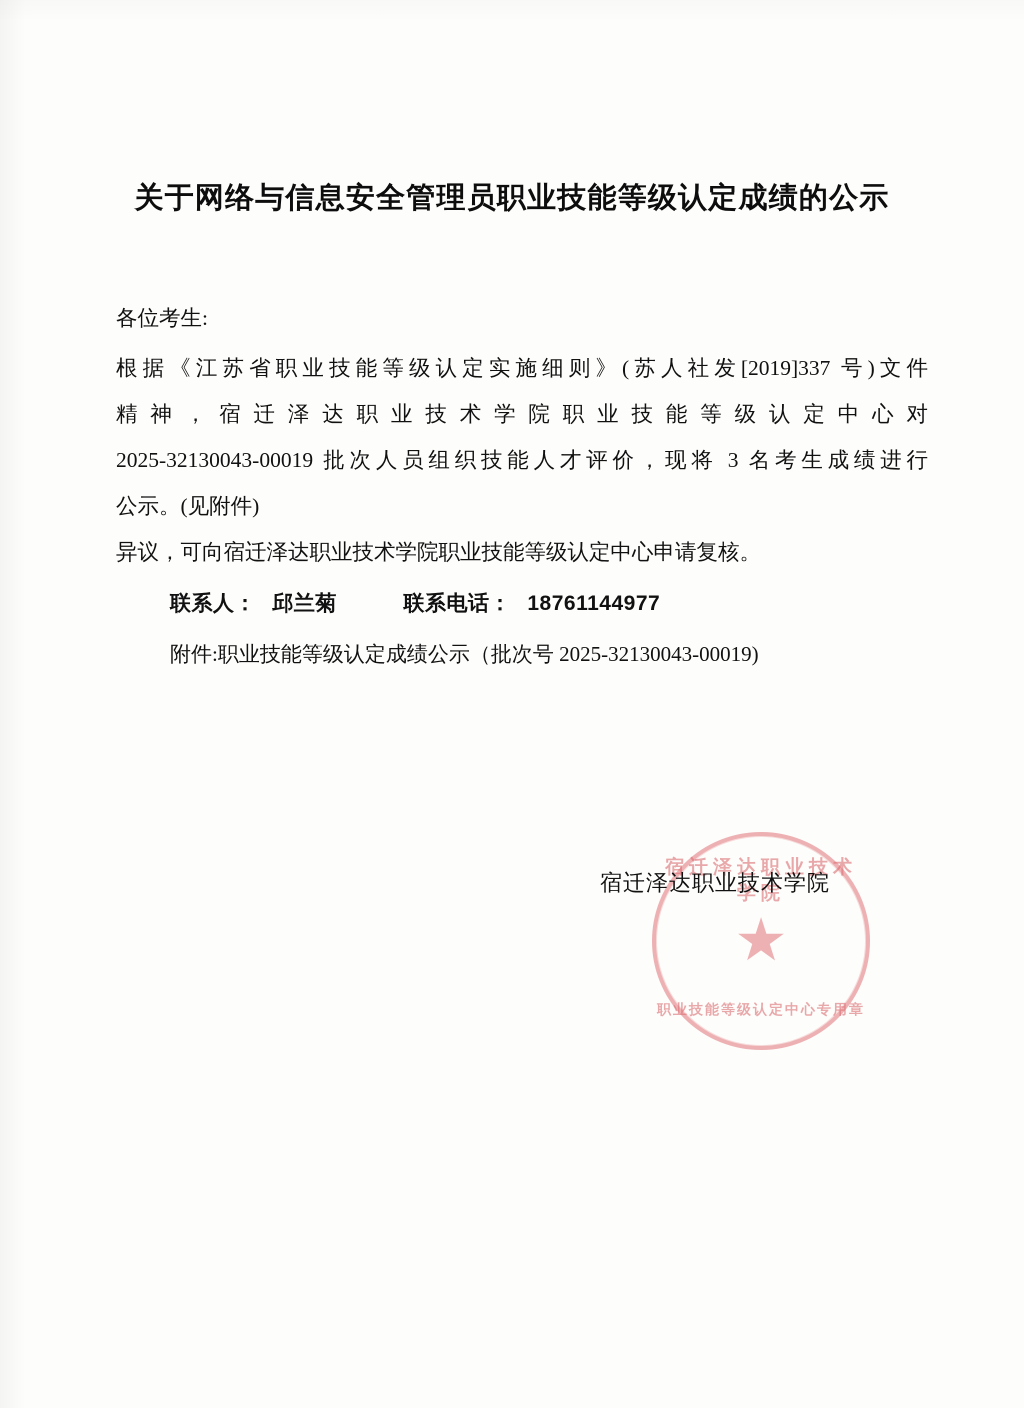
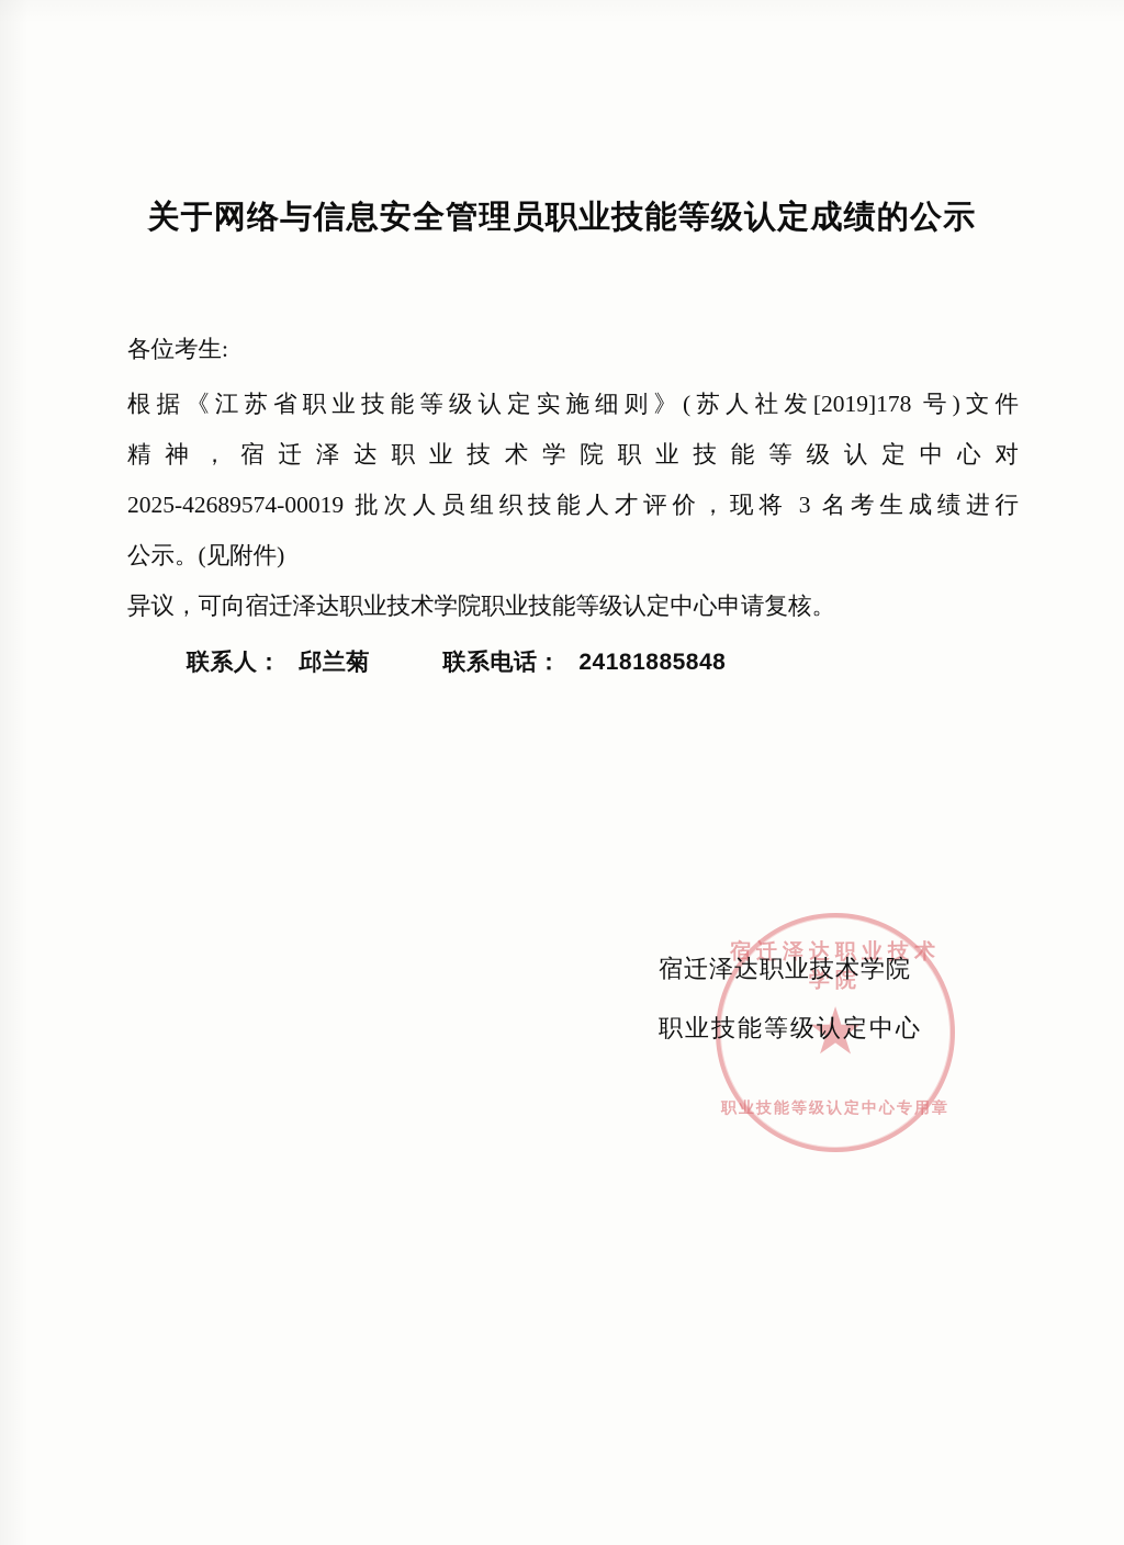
  关于网络与信息安全管理员职业技能等级认定成绩的公示
  各位考生:
- 根据《江苏省职业技能等级认定实施细则》(苏人社发[2019]337 号)文件
+ 根据《江苏省职业技能等级认定实施细则》(苏人社发[2019]178 号)文件
  精神，宿迁泽达职业技术学院职业技能等级认定中心对
- 2025-32130043-00019 批次人员组织技能人才评价，现将 3 名考生成绩进行
+ 2025-42689574-00019 批次人员组织技能人才评价，现将 3 名考生成绩进行
  公示。(见附件)
  异议，可向宿迁泽达职业技术学院职业技能等级认定中心申请复核。
- 联系人： 邱兰菊 联系电话： 18761144977
+ 联系人： 邱兰菊 联系电话： 24181885848
- 附件:职业技能等级认定成绩公示（批次号 2025-32130043-00019)
  宿迁泽达职业技术学院
  ★
  职业技能等级认定中心专用章
  宿迁泽达职业技术学院
+ 职业技能等级认定中心
